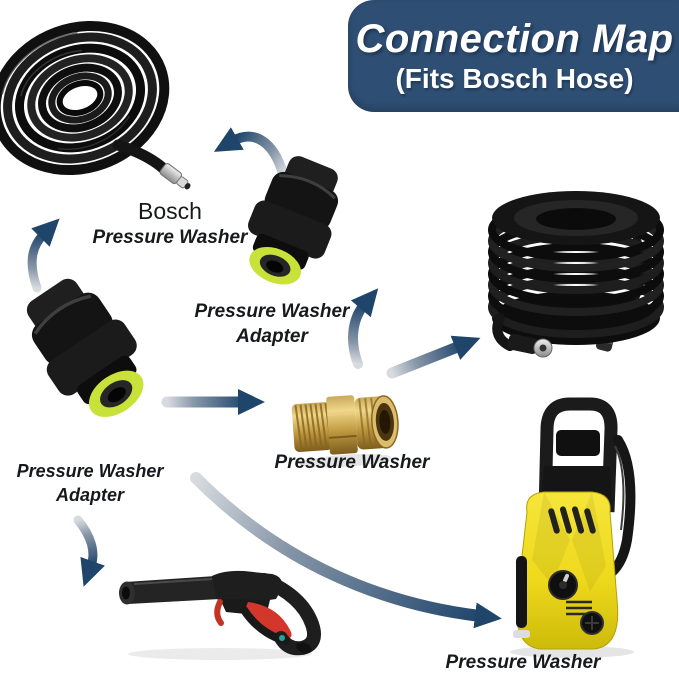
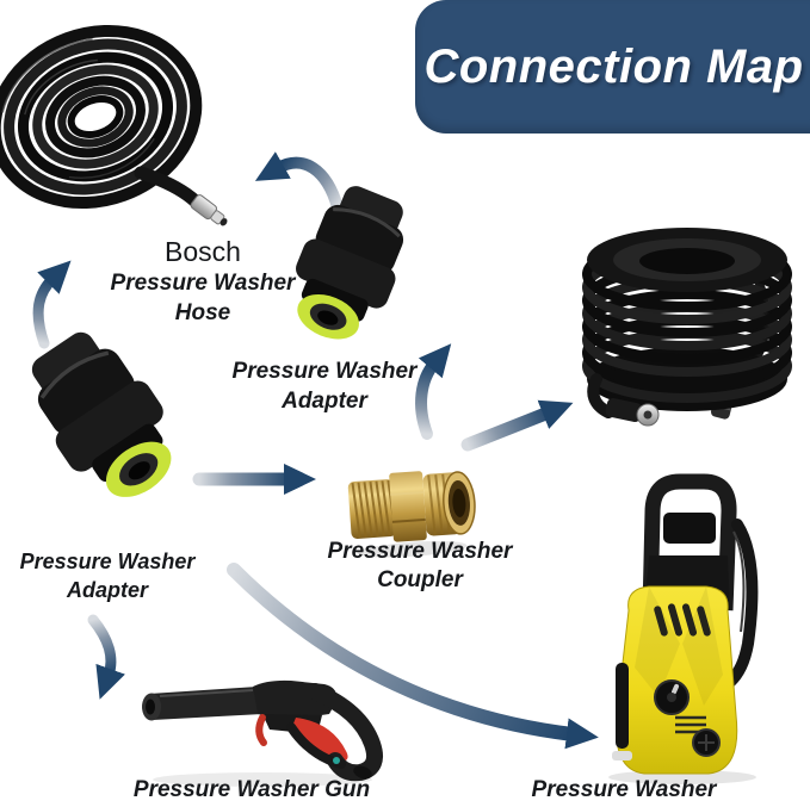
  Connection Map
- (Fits Bosch Hose)
  Bosch
  Pressure Washer
+ Hose
  Pressure Washer
  Adapter
  Pressure Washer
  Adapter
  Pressure Washer
+ Coupler
+ Pressure Washer Gun
  Pressure Washer
